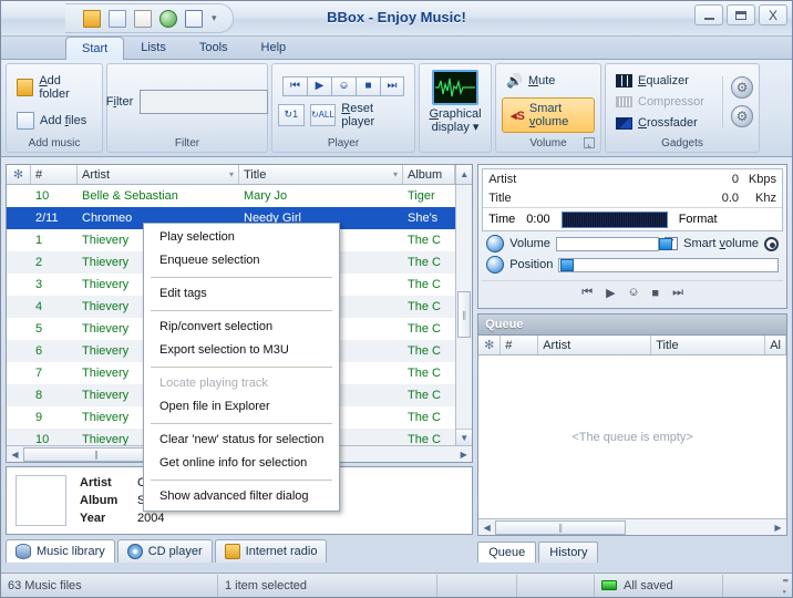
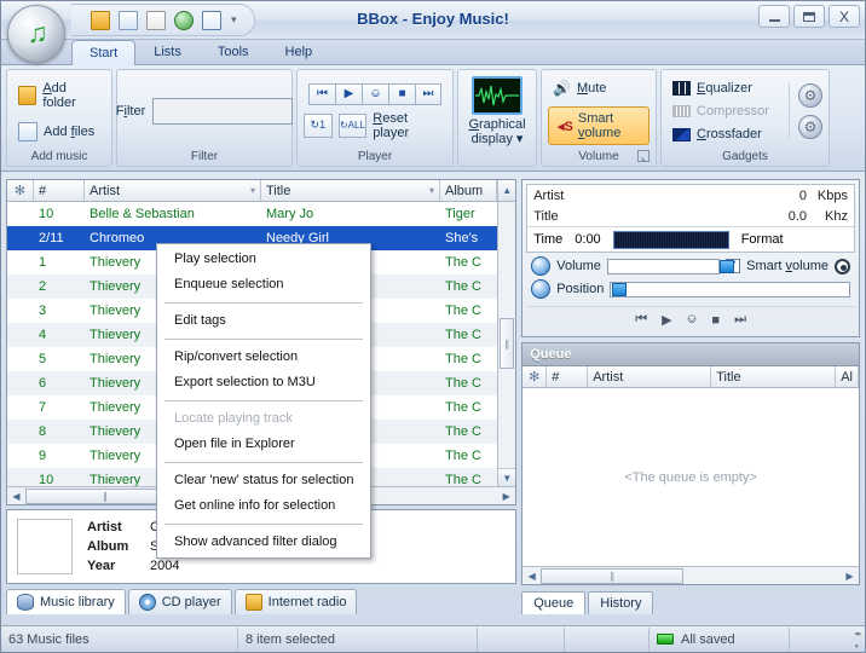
+ ♫
  ▾
  BBox - Enjoy Music!
  X
  Start
  Lists
  Tools
  Help
  Add folder
  Add files
  Add music
  Filter
  Filter
  ⏮
  ▶
  ⎉
  ■
  ⏭
  ↻1
  ↻ALL
  Reset player
  Player
  Graphical
  display ▾
  🔊
  Mute
  ◂S
  Smart volume
  Volume
  ⌞
  Equalizer
  Compressor
  Crossfader
  ⚙
  ⚙
  Gadgets
  ✻
  #
  Artist
  ▾
  Title
  ▾
  Album
  ▲
  10
  Belle & Sebastian
  Mary Jo
  Tiger
  2/11
  Chromeo
  Needy Girl
  She's
  1
  Thievery
  The C
  2
  Thievery
  The C
  3
  Thievery
  The C
  4
  Thievery
  The C
  5
  Thievery
  The C
  6
  Thievery
  The C
  7
  Thievery
  The C
  8
  Thievery
  The C
  9
  Thievery
  The C
  10
  Thievery
  The C
  ∥
  ▼
  ◀
  ∥
  ▶
  Artist
  Album
  Year
  2004
  Music library
  CD player
  Internet radio
  Artist
  0
  Kbps
  Title
  0.0
  Khz
  Time
  0:00
  Format
  Volume
  Smart volume
  Position
  ⏮
  ▶
  ⎉
  ■
  ⏭
  Queue
  ✻
  #
  Artist
  Title
  Al
  <The queue is empty>
  ◀
  ∥
  ▶
  Queue
  History
  Play selection
  Enqueue selection
  Edit tags
  Rip/convert selection
  Export selection to M3U
  Locate playing track
  Open file in Explorer
  Clear 'new' status for selection
  Get online info for selection
  Show advanced filter dialog
  63 Music files
- 1 item selected
+ 8 item selected
  All saved
  ▪▪
  ▪
